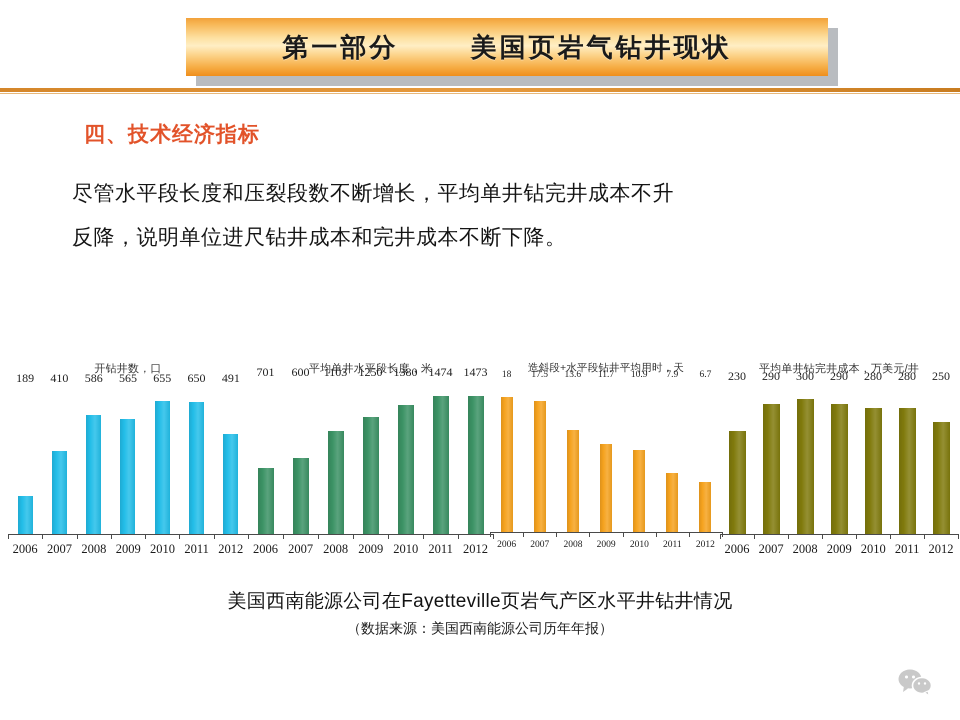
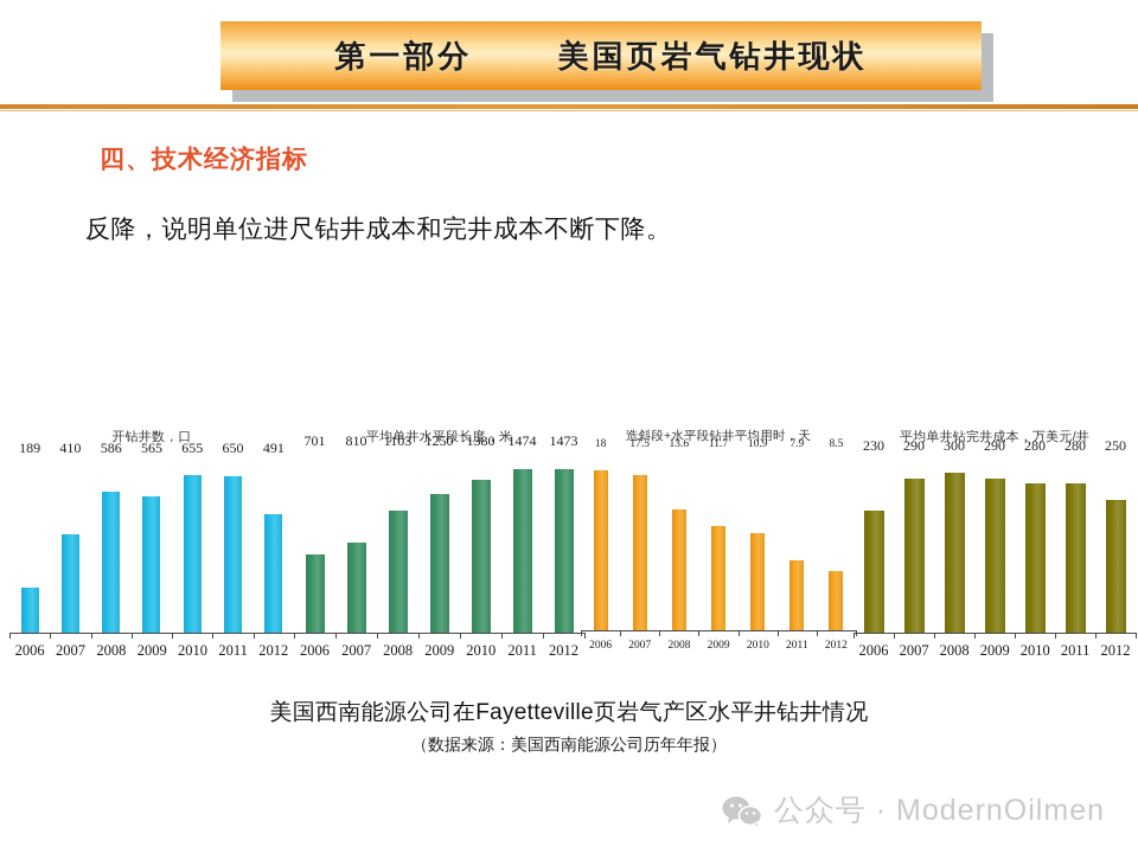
  第一部分 美国页岩气钻井现状
  四、技术经济指标
- 尽管水平段长度和压裂段数不断增长，平均单井钻完井成本不升
  反降，说明单位进尺钻井成本和完井成本不断下降。
  开钻井数，口
  189
  410
  586
  565
  655
  650
  491
  2006
  2007
  2008
  2009
  2010
  2011
  2012
  平均单井水平段长度，米
  701
- 600
+ 810
  1103
  1250
  1380
  1474
  1473
  2006
  2007
  2008
  2009
  2010
  2011
  2012
  造斜段+水平段钻井平均用时，天
  18
  17.5
  13.6
  11.7
  10.9
  7.9
- 6.7
+ 8.5
  2006
  2007
  2008
  2009
  2010
  2011
  2012
  平均单井钻完井成本，万美元/井
  230
  290
  300
  290
  280
  280
  250
  2006
  2007
  2008
  2009
  2010
  2011
  2012
  美国西南能源公司在Fayetteville页岩气产区水平井钻井情况
  （数据来源：美国西南能源公司历年年报）
+ 公众号 · ModernOilmen
